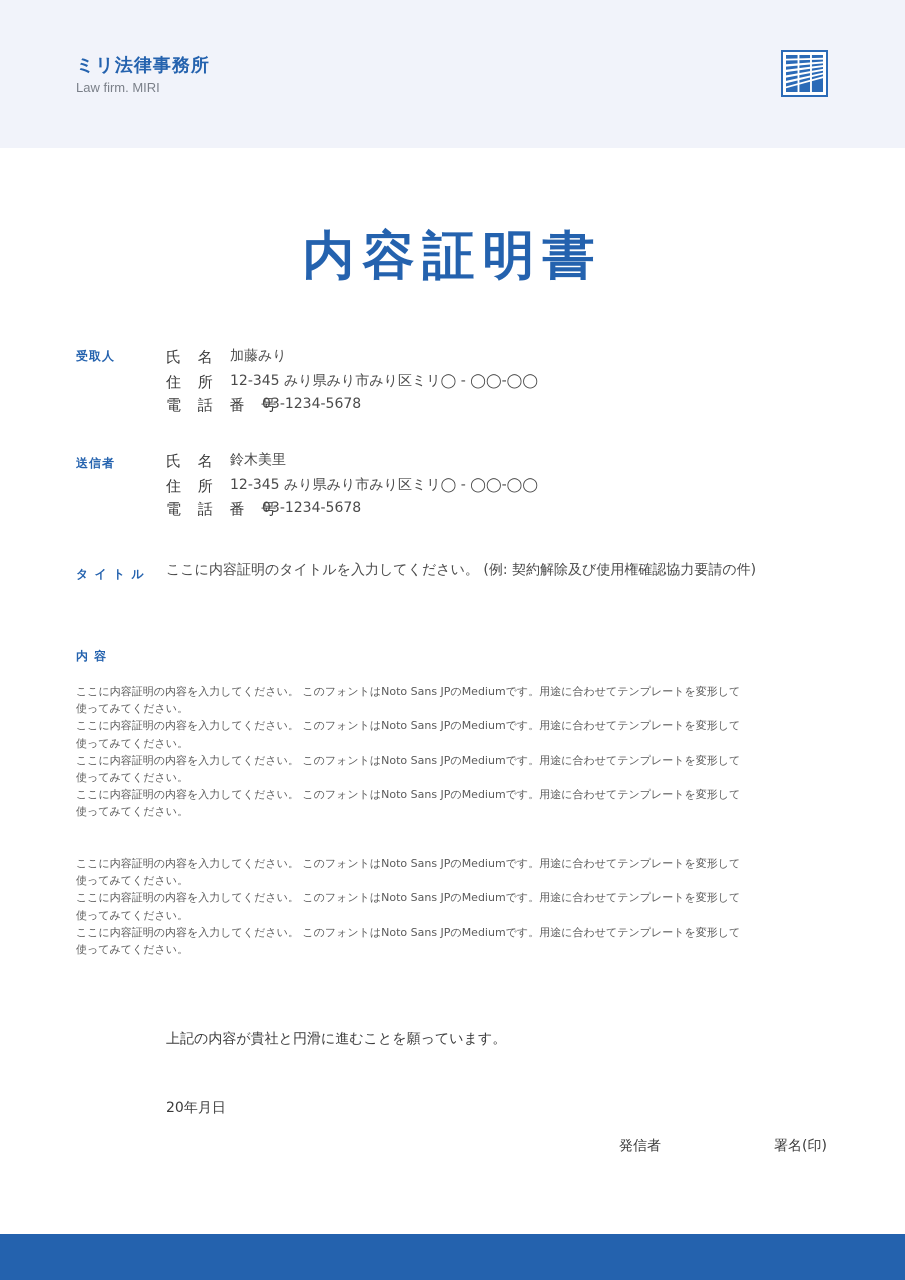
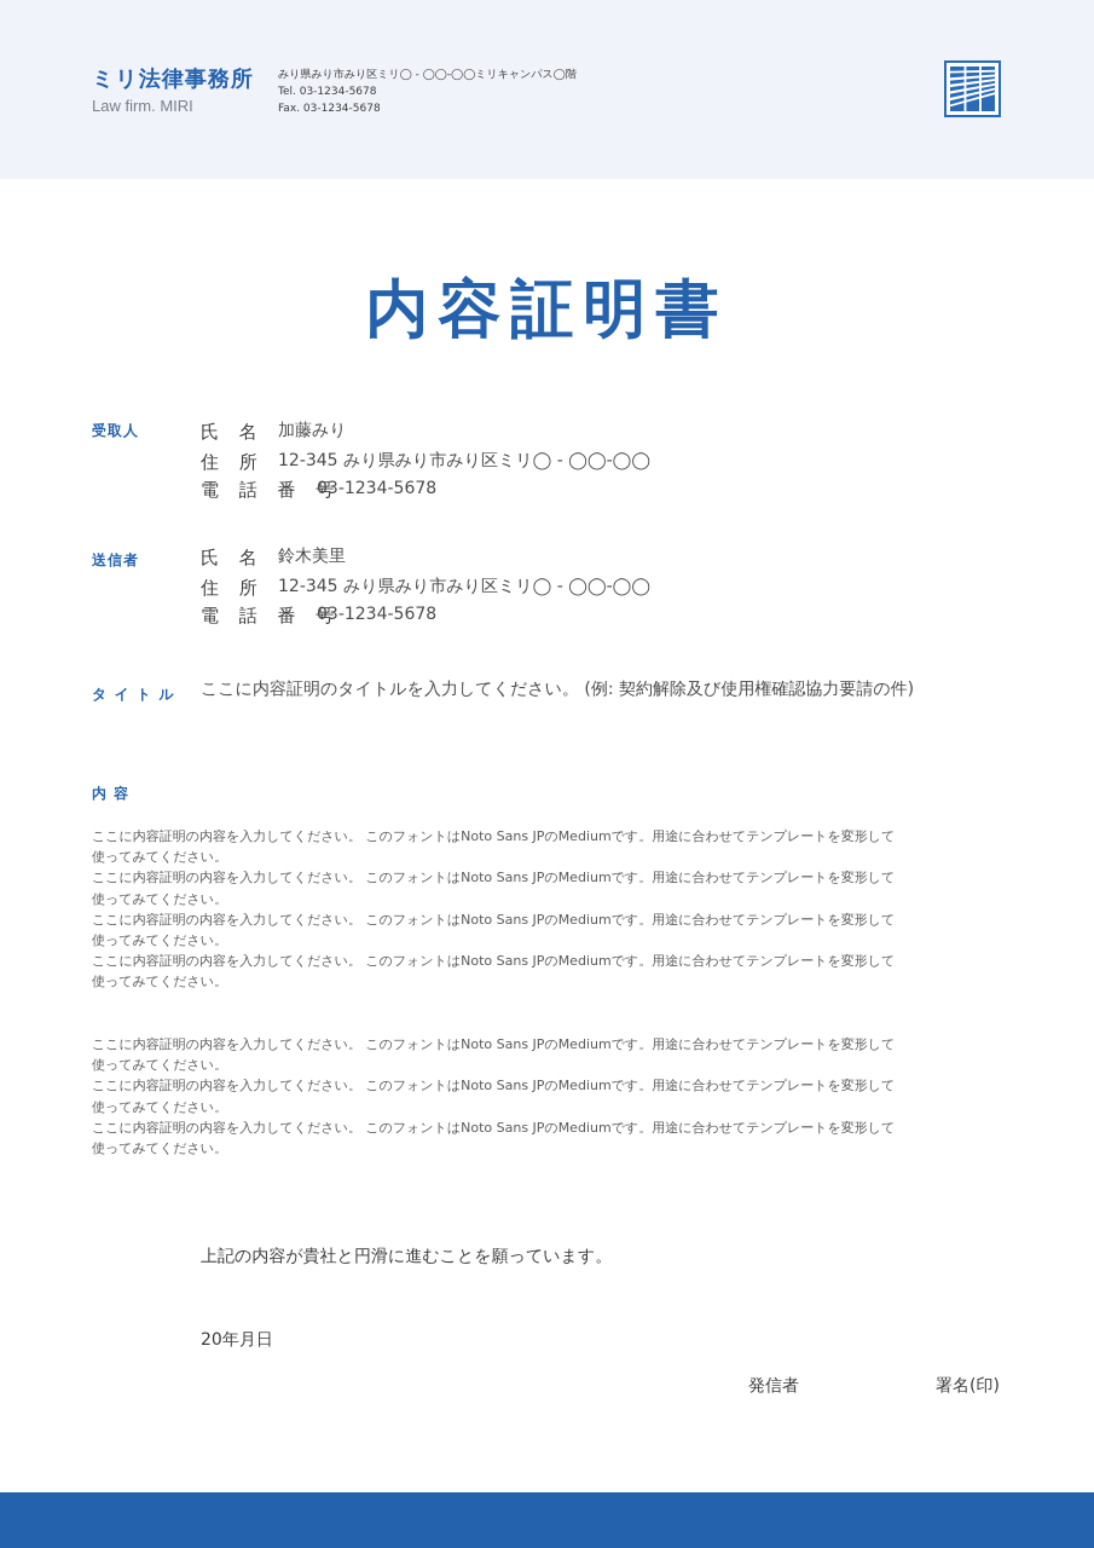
  ミリ法律事務所
  Law firm. MIRI
+ みり県みり市みり区ミリ◯ - ◯◯-◯◯ミリキャンパス◯階
+ Tel. 03-1234-5678
+ Fax. 03-1234-5678
  内容証明書
  受取人
  氏 名
  加藤みり
  住 所
  12-345 みり県みり市みり区ミリ◯ - ◯◯-◯◯
  電 話 番 号
  03-1234-5678
  送信者
  氏 名
  鈴木美里
  住 所
  12-345 みり県みり市みり区ミリ◯ - ◯◯-◯◯
  電 話 番 号
  03-1234-5678
  タ イ ト ル
  ここに内容証明のタイトルを入力してください。 (例: 契約解除及び使用権確認協力要請の件)
  内 容
  ここに内容証明の内容を入力してください。 このフォントはNoto Sans JPのMediumです。用途に合わせてテンプレートを変形して
  使ってみてください。
  ここに内容証明の内容を入力してください。 このフォントはNoto Sans JPのMediumです。用途に合わせてテンプレートを変形して
  使ってみてください。
  ここに内容証明の内容を入力してください。 このフォントはNoto Sans JPのMediumです。用途に合わせてテンプレートを変形して
  使ってみてください。
  ここに内容証明の内容を入力してください。 このフォントはNoto Sans JPのMediumです。用途に合わせてテンプレートを変形して
  使ってみてください。
  ここに内容証明の内容を入力してください。 このフォントはNoto Sans JPのMediumです。用途に合わせてテンプレートを変形して
  使ってみてください。
  ここに内容証明の内容を入力してください。 このフォントはNoto Sans JPのMediumです。用途に合わせてテンプレートを変形して
  使ってみてください。
  ここに内容証明の内容を入力してください。 このフォントはNoto Sans JPのMediumです。用途に合わせてテンプレートを変形して
  使ってみてください。
  上記の内容が貴社と円滑に進むことを願っています。
  20年月日
  発信者
  署名(印)
